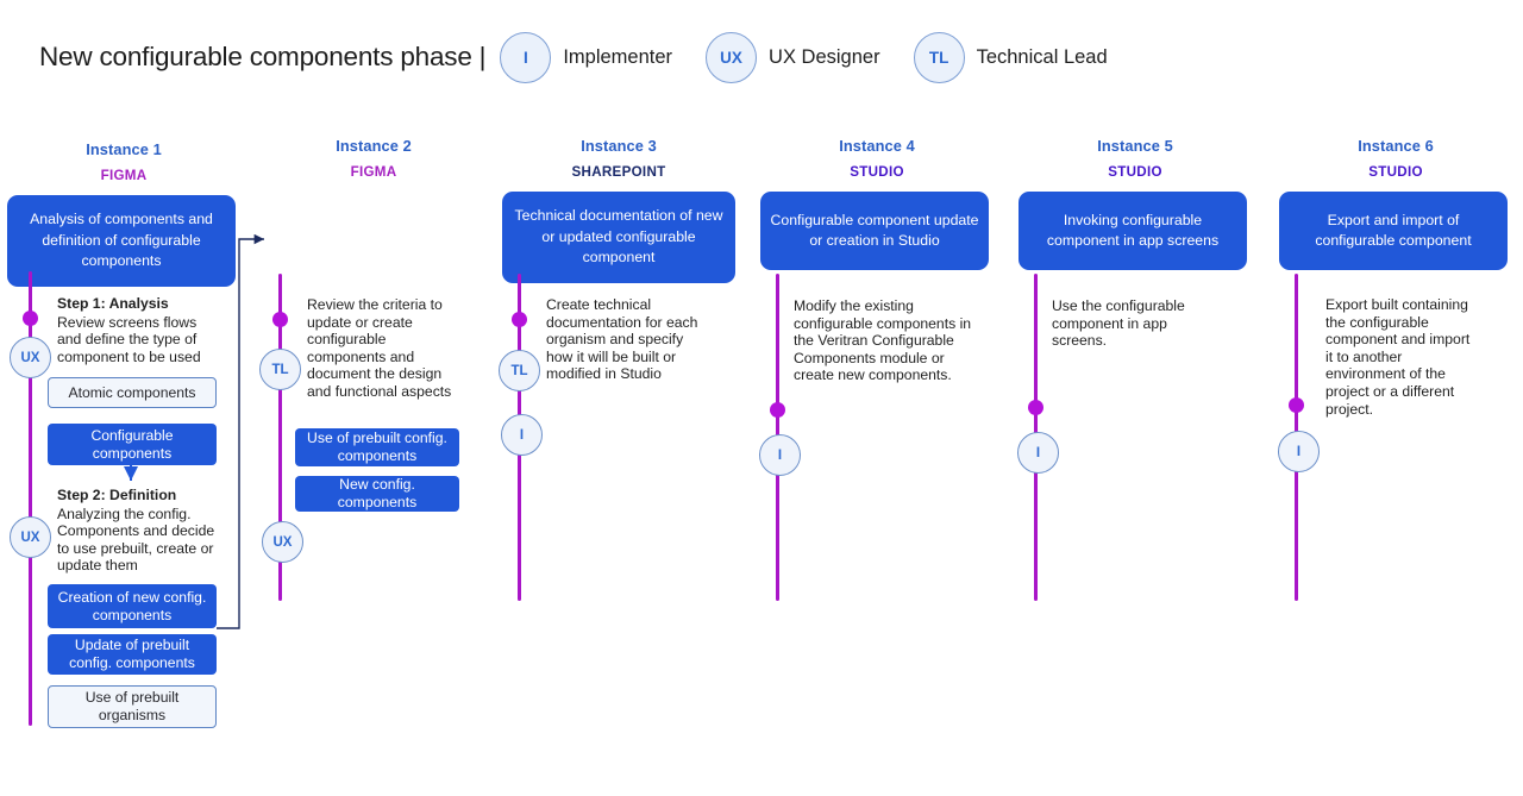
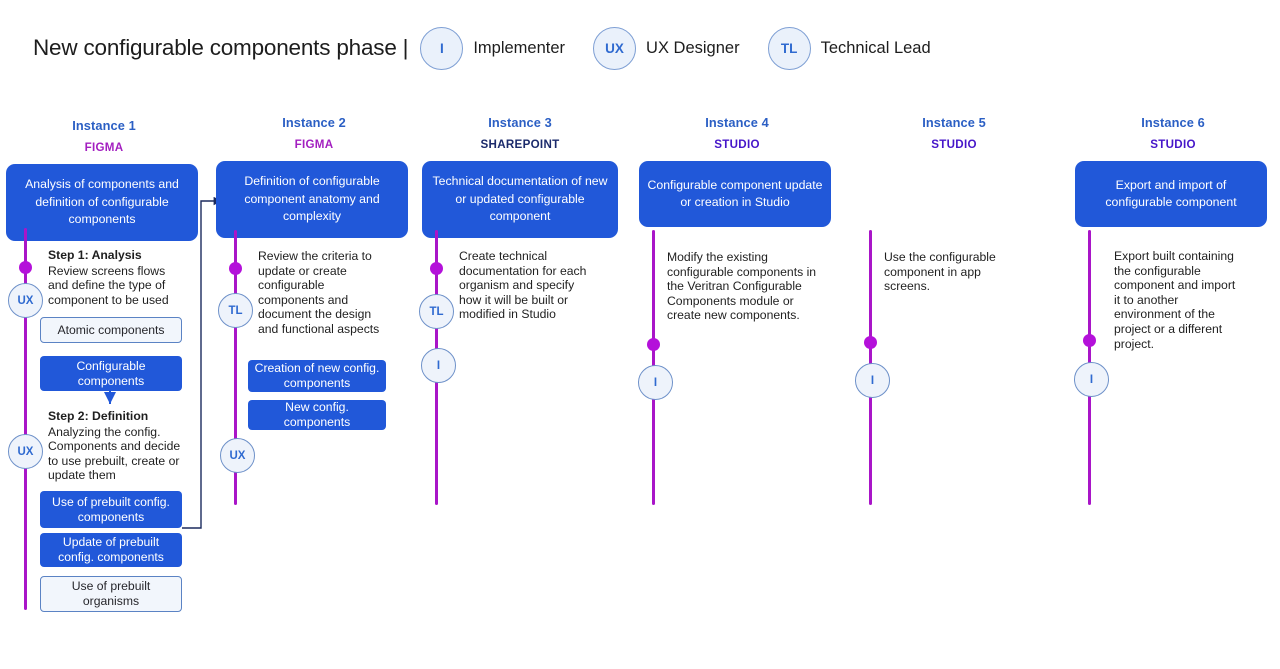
  New configurable components phase |
  I
  Implementer
  UX
  UX Designer
  TL
  Technical Lead
  Instance 1
  FIGMA
  Analysis of components and definition of configurable components
  UX
  UX
  Step 1: Analysis
  Review screens flows and define the type of component to be used
  Step 2: Definition
  Analyzing the config. Components and decide to use prebuilt, create or update them
  Atomic components
  Configurable components
- Creation of new config. components
+ Use of prebuilt config. components
  Update of prebuilt config. components
  Use of prebuilt organisms
  Instance 2
  FIGMA
+ Definition of configurable component anatomy and complexity
  TL
  UX
  Review the criteria to update or create configurable components and document the design and functional aspects
- Use of prebuilt config. components
+ Creation of new config. components
  New config. components
  Instance 3
  SHAREPOINT
  Technical documentation of new or updated configurable component
  TL
  I
  Create technical documentation for each organism and specify how it will be built or modified in Studio
  Instance 4
  STUDIO
  Configurable component update or creation in Studio
  I
  Modify the existing configurable components in the Veritran Configurable Components module or create new components.
  Instance 5
  STUDIO
- Invoking configurable component in app screens
  I
  Use the configurable component in app screens.
  Instance 6
  STUDIO
  Export and import of configurable component
  I
  Export built containing the configurable component and import it to another environment of the project or a different project.
